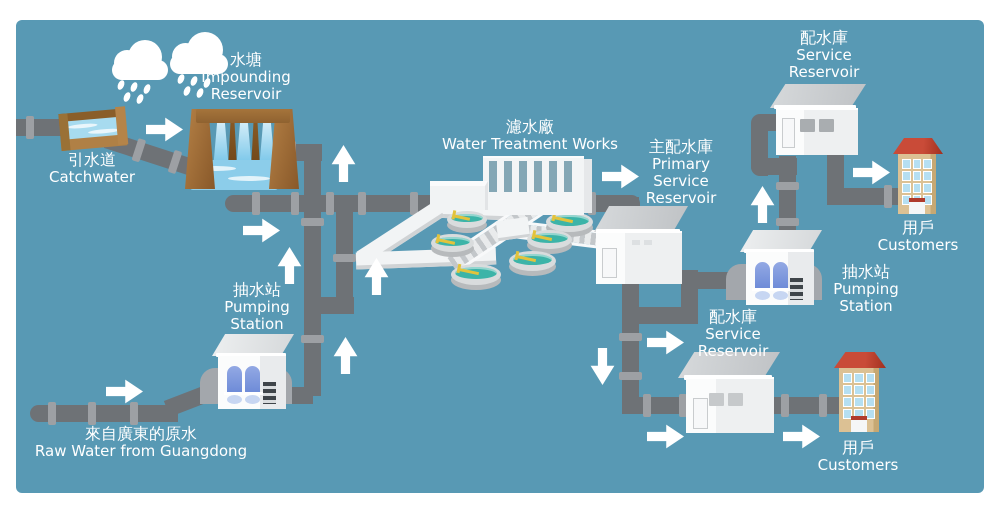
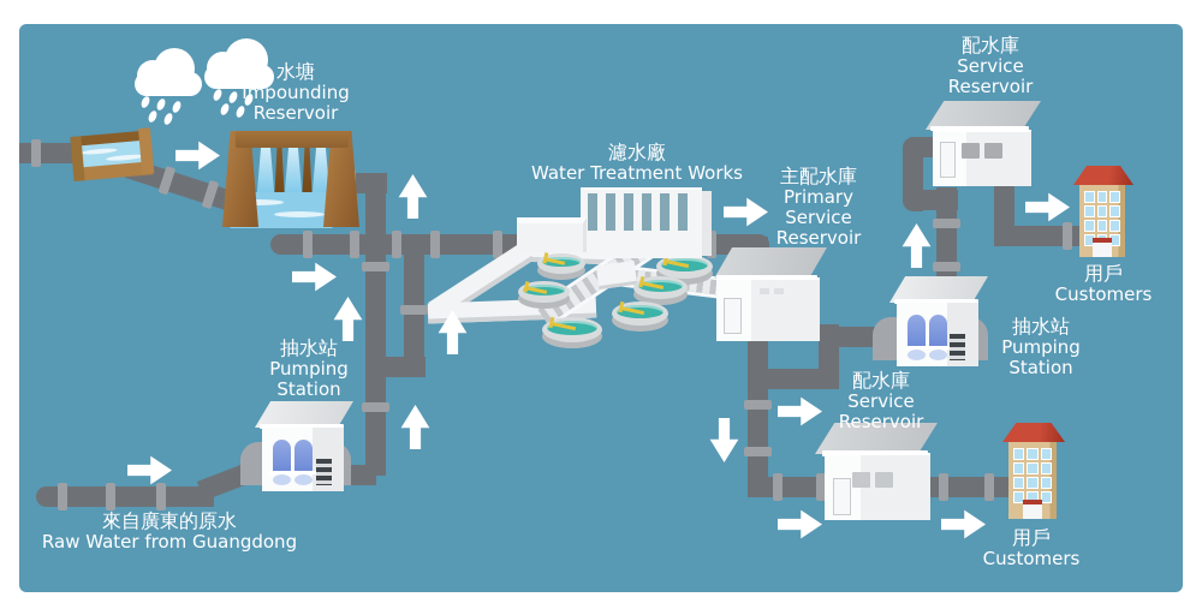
  水塘
  Impounding
  Reservoir
- 引水道
- Catchwater
  濾水廠
  Water Treatment Works
  主配水庫
  Primary
  Service
  Reservoir
  配水庫
  Service
  Reservoir
  用戶
  Customers
  抽水站
  Pumping
  Station
  配水庫
  Service
  Reservoir
  用戶
  Customers
  抽水站
  Pumping
  Station
  來自廣東的原水
  Raw Water from Guangdong
